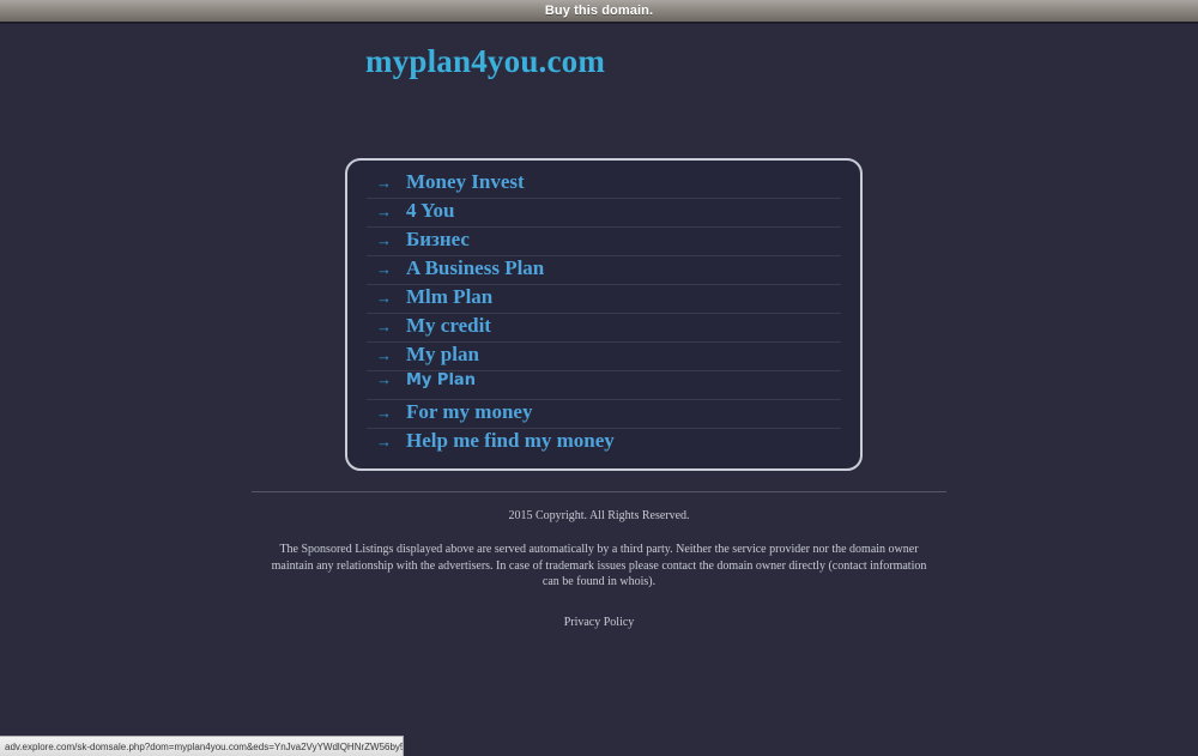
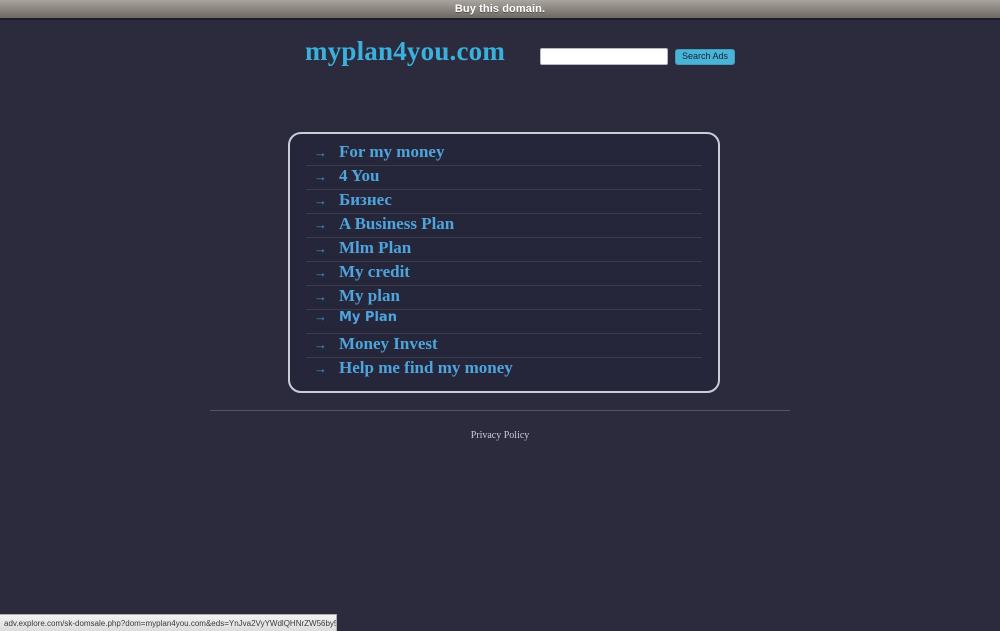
  Buy this domain.
  myplan4you.com
+ Search Ads
  →
- Money Invest
+ For my money
  →
  4 You
  →
  Бизнес
  →
  A Business Plan
  →
  Mlm Plan
  →
  My credit
  →
  My plan
  →
  My Plan
  →
- For my money
+ Money Invest
  →
  Help me find my money
- 2015 Copyright. All Rights Reserved.
- The Sponsored Listings displayed above are served automatically by a third party. Neither the service provider nor the domain owner maintain any relationship with the advertisers. In case of trademark issues please contact the domain owner directly (contact information can be found in whois).
  Privacy Policy
  adv.explore.com/sk-domsale.php?dom=myplan4you.com&eds=YnJva2VyYWdlQHNrZW56by
